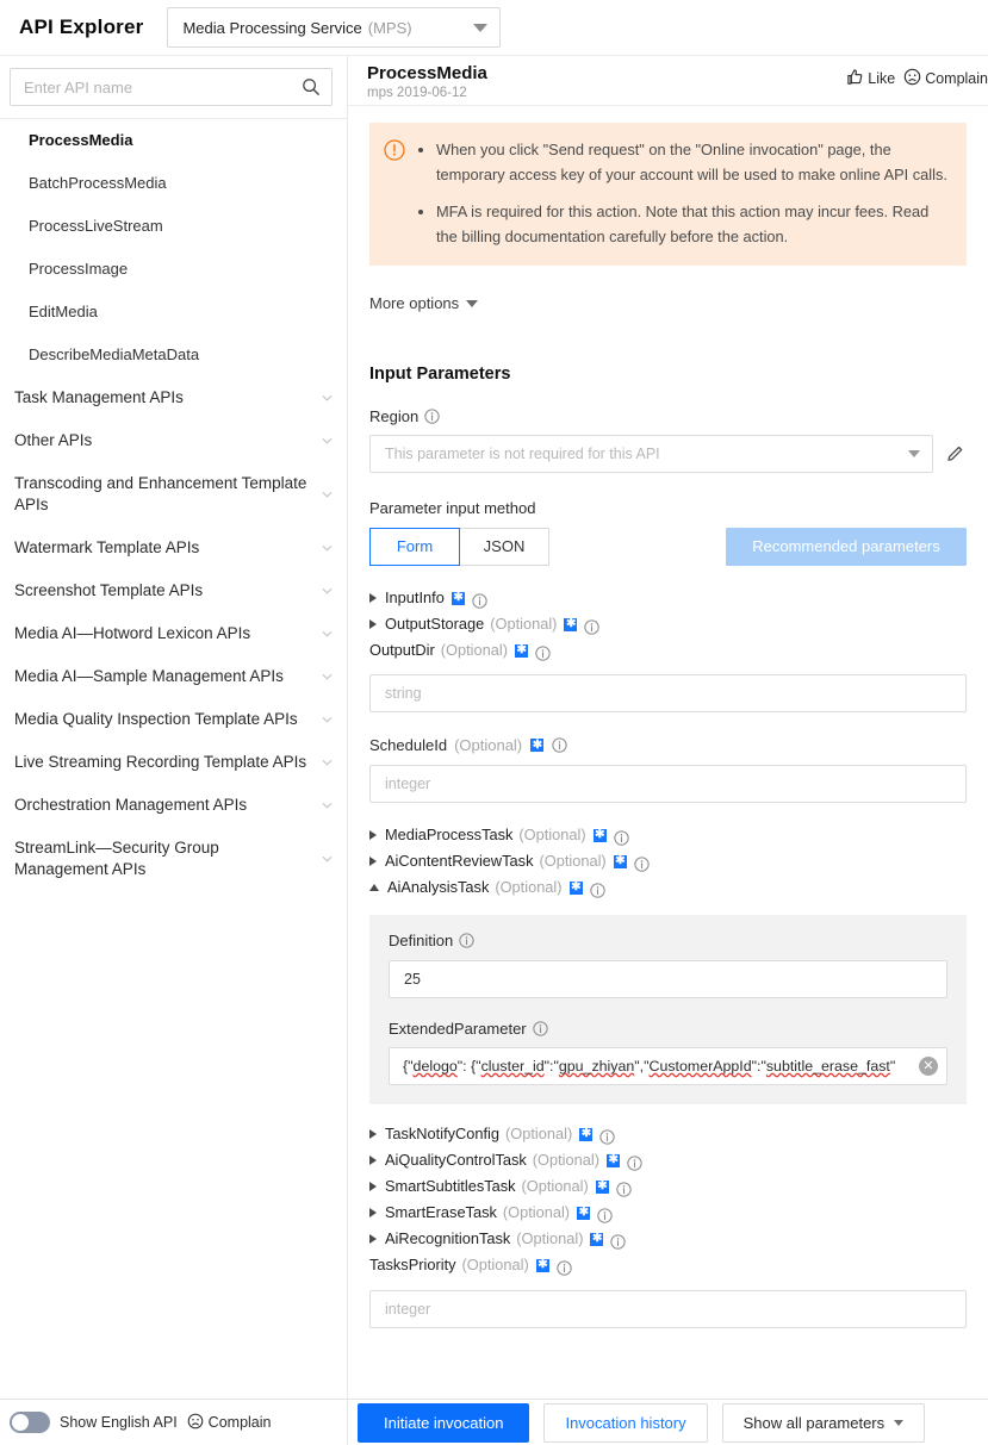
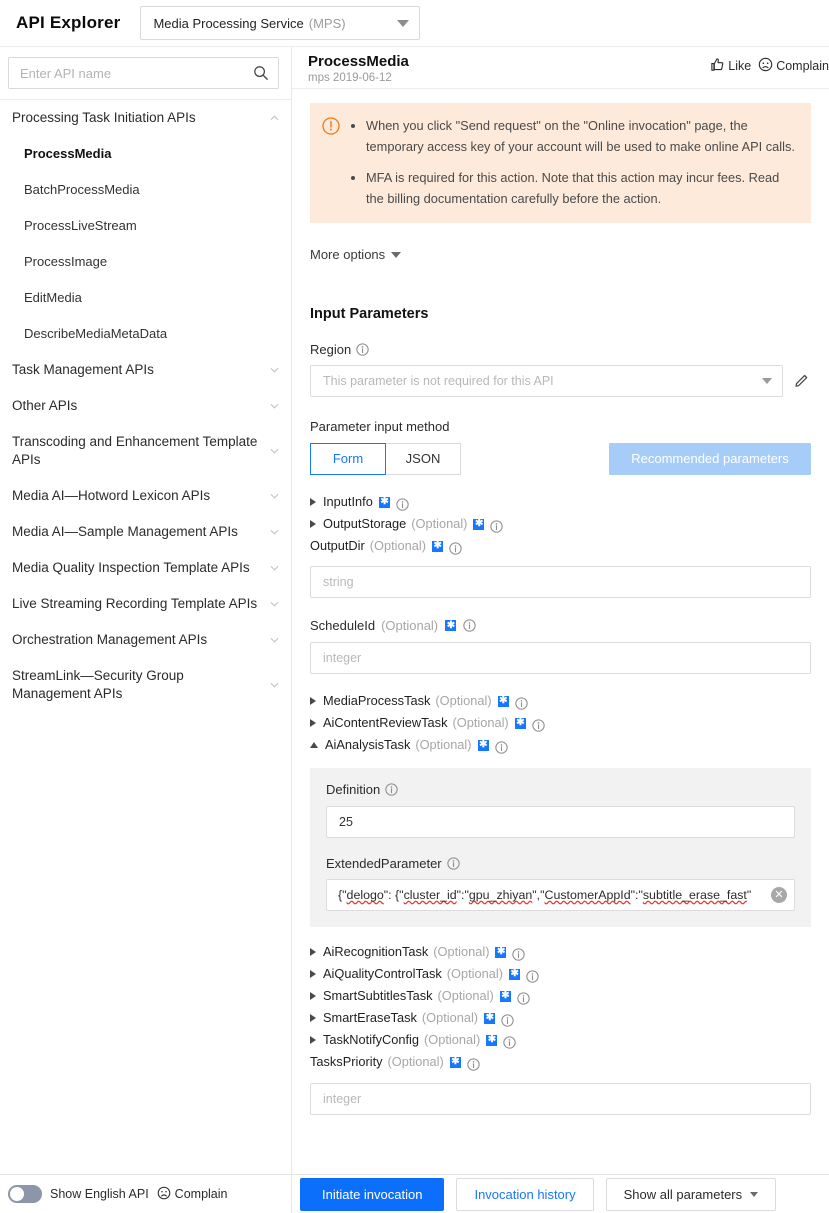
  API Explorer
  Media Processing Service
  (MPS)
  Enter API name
+ Processing Task Initiation APIs
  ProcessMedia
  BatchProcessMedia
  ProcessLiveStream
  ProcessImage
  EditMedia
  DescribeMediaMetaData
  Task Management APIs
  Other APIs
  Transcoding and Enhancement Template APIs
- Watermark Template APIs
- Screenshot Template APIs
  Media AI—Hotword Lexicon APIs
  Media AI—Sample Management APIs
  Media Quality Inspection Template APIs
  Live Streaming Recording Template APIs
  Orchestration Management APIs
  StreamLink—Security Group Management APIs
  ProcessMedia
  mps 2019-06-12
  Like
  Complain
  When you click "Send request" on the "Online invocation" page, the temporary access key of your account will be used to make online API calls.
  MFA is required for this action. Note that this action may incur fees. Read the billing documentation carefully before the action.
  More options
  Input Parameters
  Region
  This parameter is not required for this API
  Parameter input method
  Form
  JSON
  Recommended parameters
  InputInfo
  OutputStorage
  (Optional)
  OutputDir
  (Optional)
  string
  ScheduleId
  (Optional)
  integer
  MediaProcessTask
  (Optional)
  AiContentReviewTask
  (Optional)
  AiAnalysisTask
  (Optional)
  Definition
  25
  ExtendedParameter
  {"delogo": {"cluster_id":"gpu_zhiyan","CustomerAppId":"subtitle_erase_fast"
  ✕
- TaskNotifyConfig
+ AiRecognitionTask
  (Optional)
  AiQualityControlTask
  (Optional)
  SmartSubtitlesTask
  (Optional)
  SmartEraseTask
  (Optional)
- AiRecognitionTask
+ TaskNotifyConfig
  (Optional)
  TasksPriority
  (Optional)
  integer
  Show English API
  Complain
  Initiate invocation
  Invocation history
  Show all parameters
